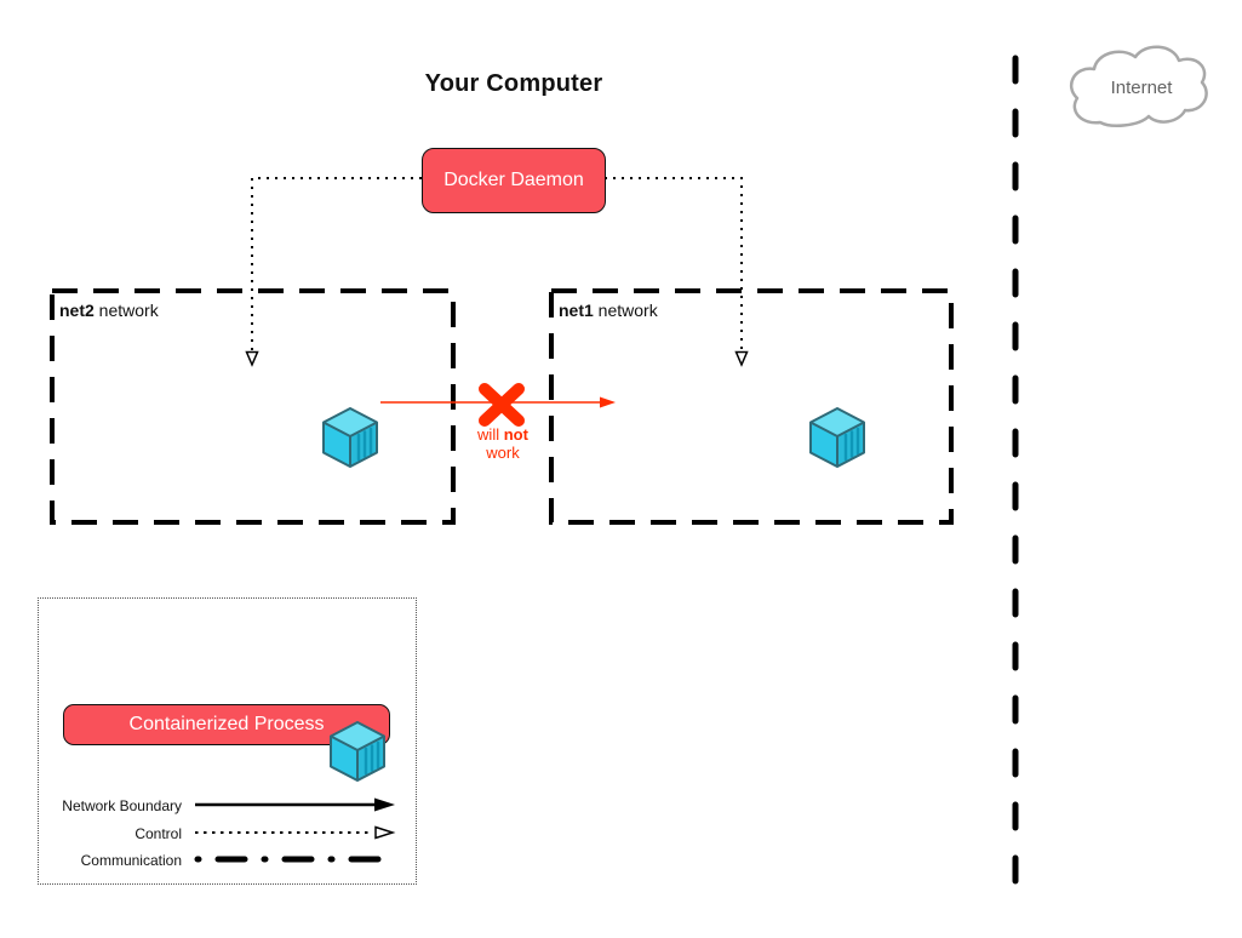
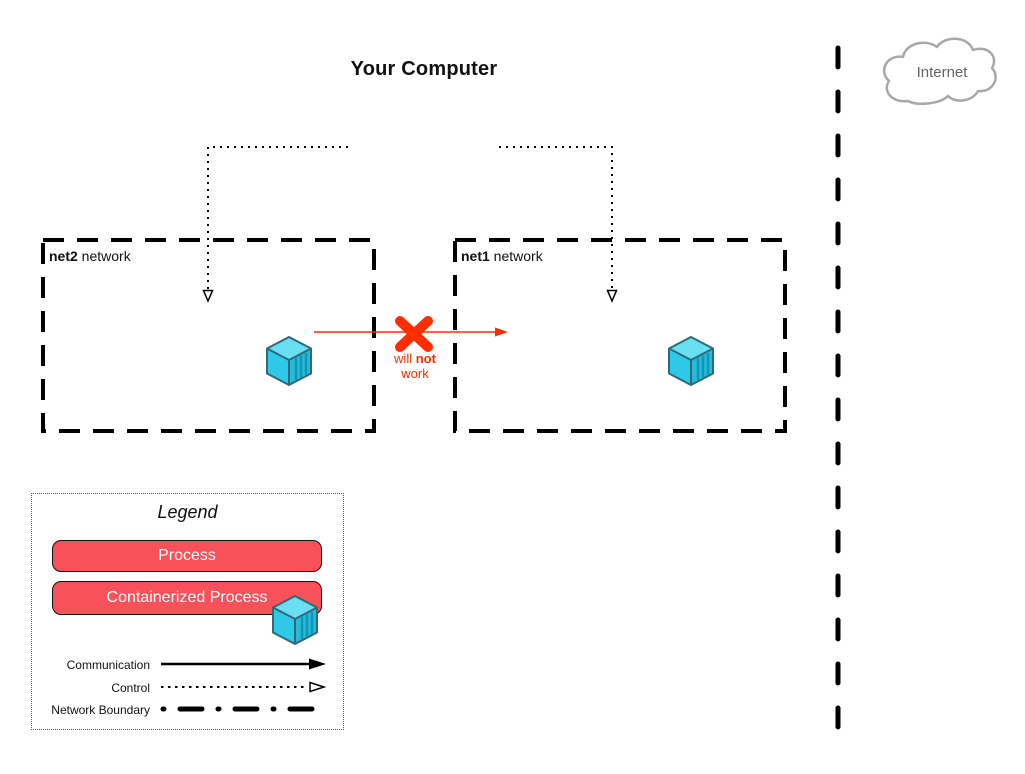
  Your Computer
- Docker Daemon
  net2 network
  net1 network
  will not
  work
+ Legend
+ Process
  Containerized Process
- Network Boundary
+ Communication
  Control
- Communication
+ Network Boundary
  Internet
